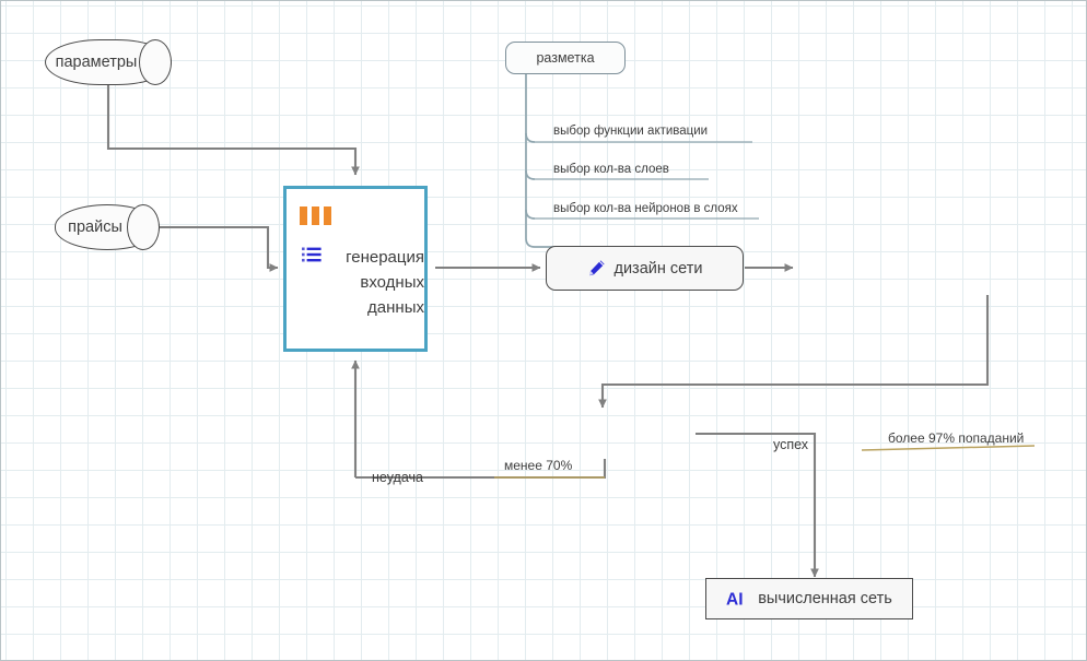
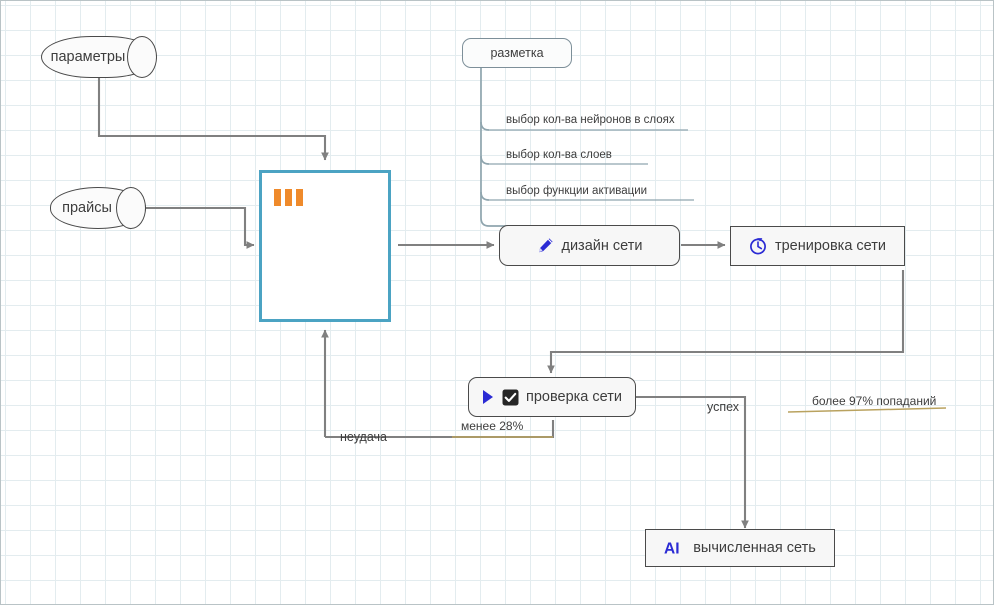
  параметры
  прайсы
- генерация
- входных
- данных
  разметка
- выбор функции активации
+ выбор кол-ва нейронов в слоях
  выбор кол-ва слоев
- выбор кол-ва нейронов в слоях
+ выбор функции активации
  дизайн сети
+ тренировка сети
+ проверка сети
  AI
  вычисленная сеть
  неудача
- менее 70%
+ менее 28%
  успех
  более 97% попаданий
